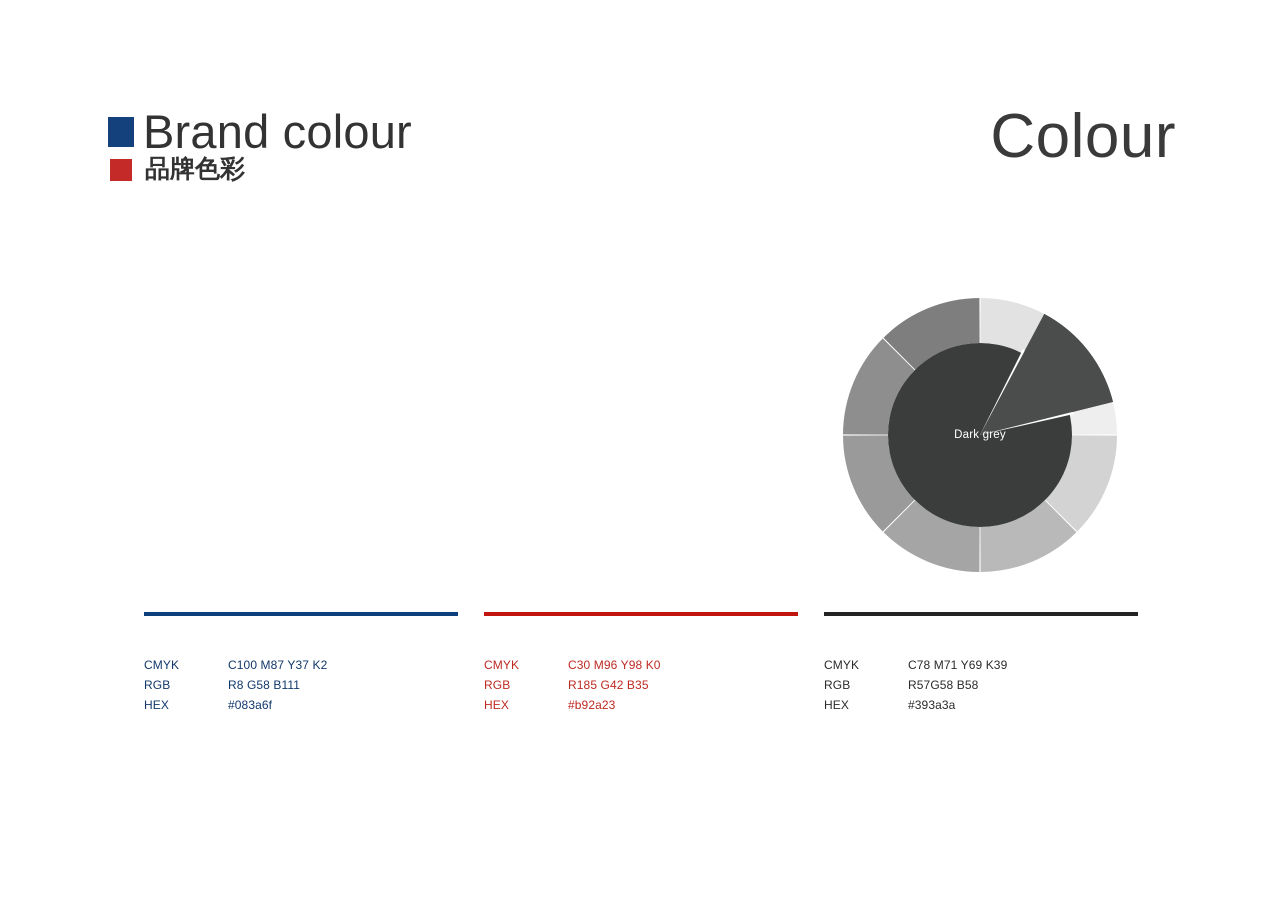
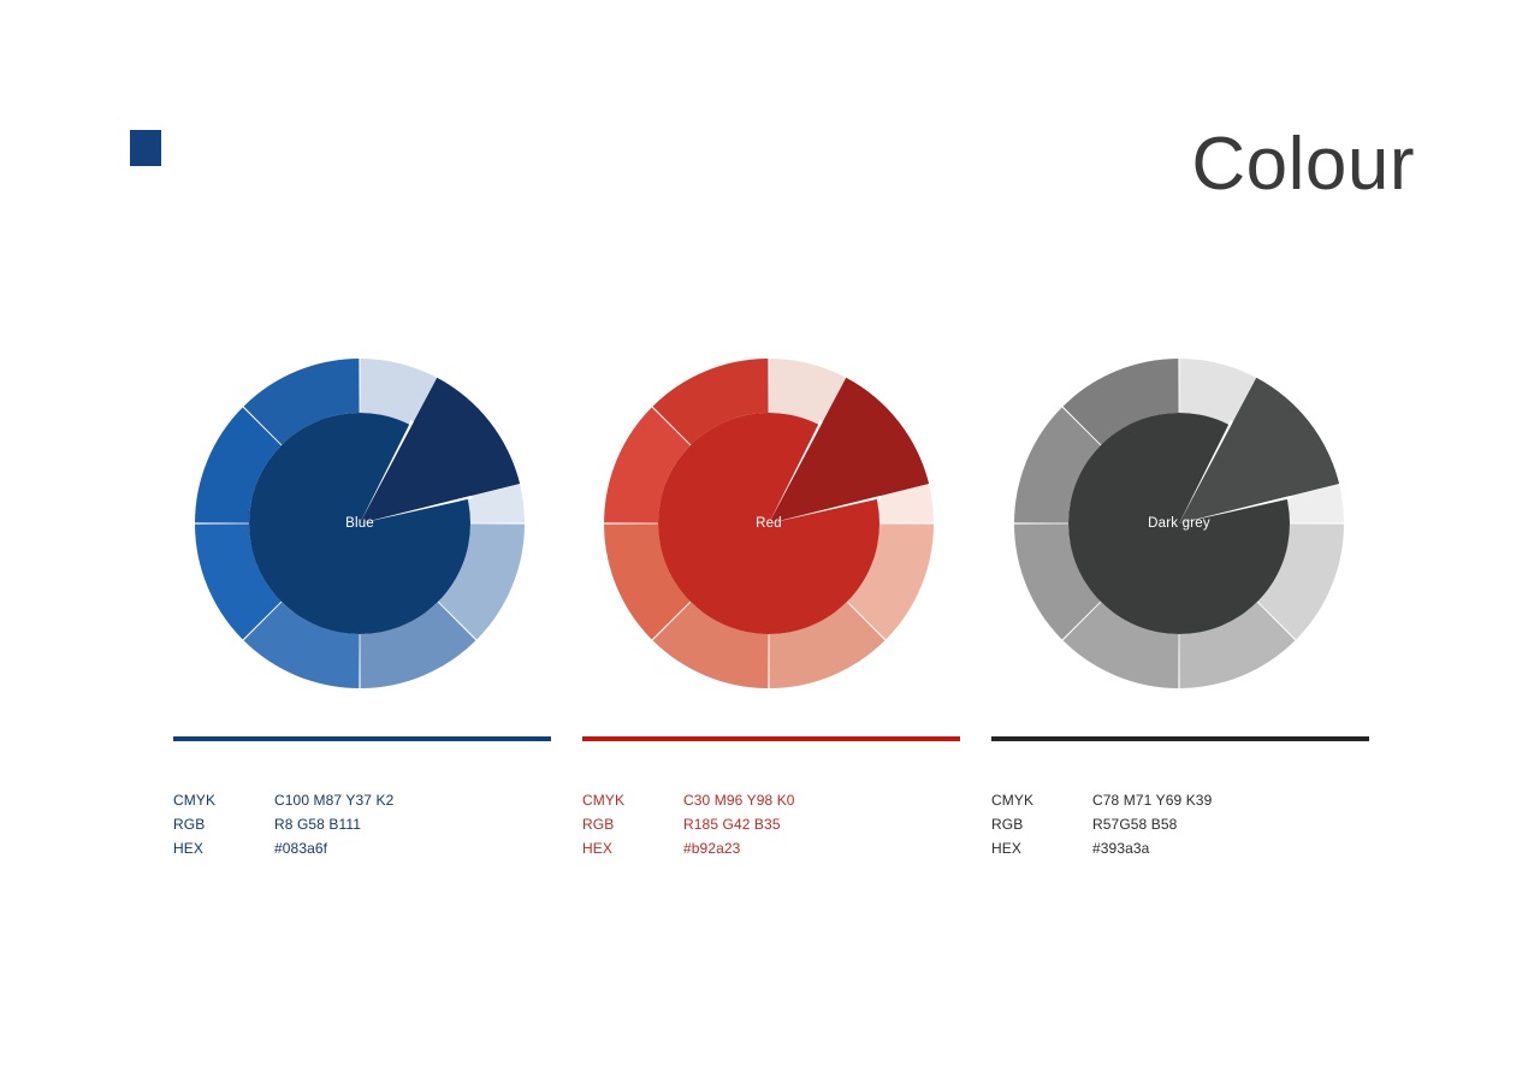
- Brand colour
- 品牌色彩
  Colour
+ Blue
+ Red
  Dark grey
  CMYK
  C100 M87 Y37 K2
  RGB
  R8 G58 B111
  HEX
  #083a6f
  CMYK
  C30 M96 Y98 K0
  RGB
  R185 G42 B35
  HEX
  #b92a23
  CMYK
  C78 M71 Y69 K39
  RGB
  R57G58 B58
  HEX
  #393a3a
